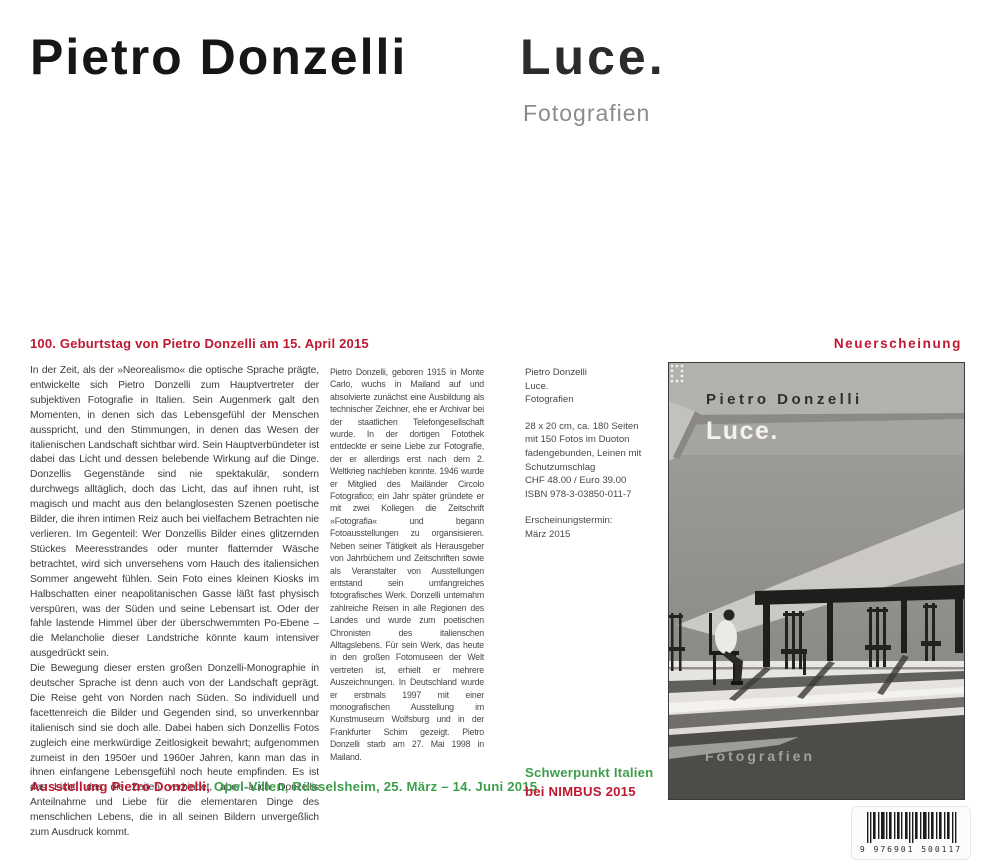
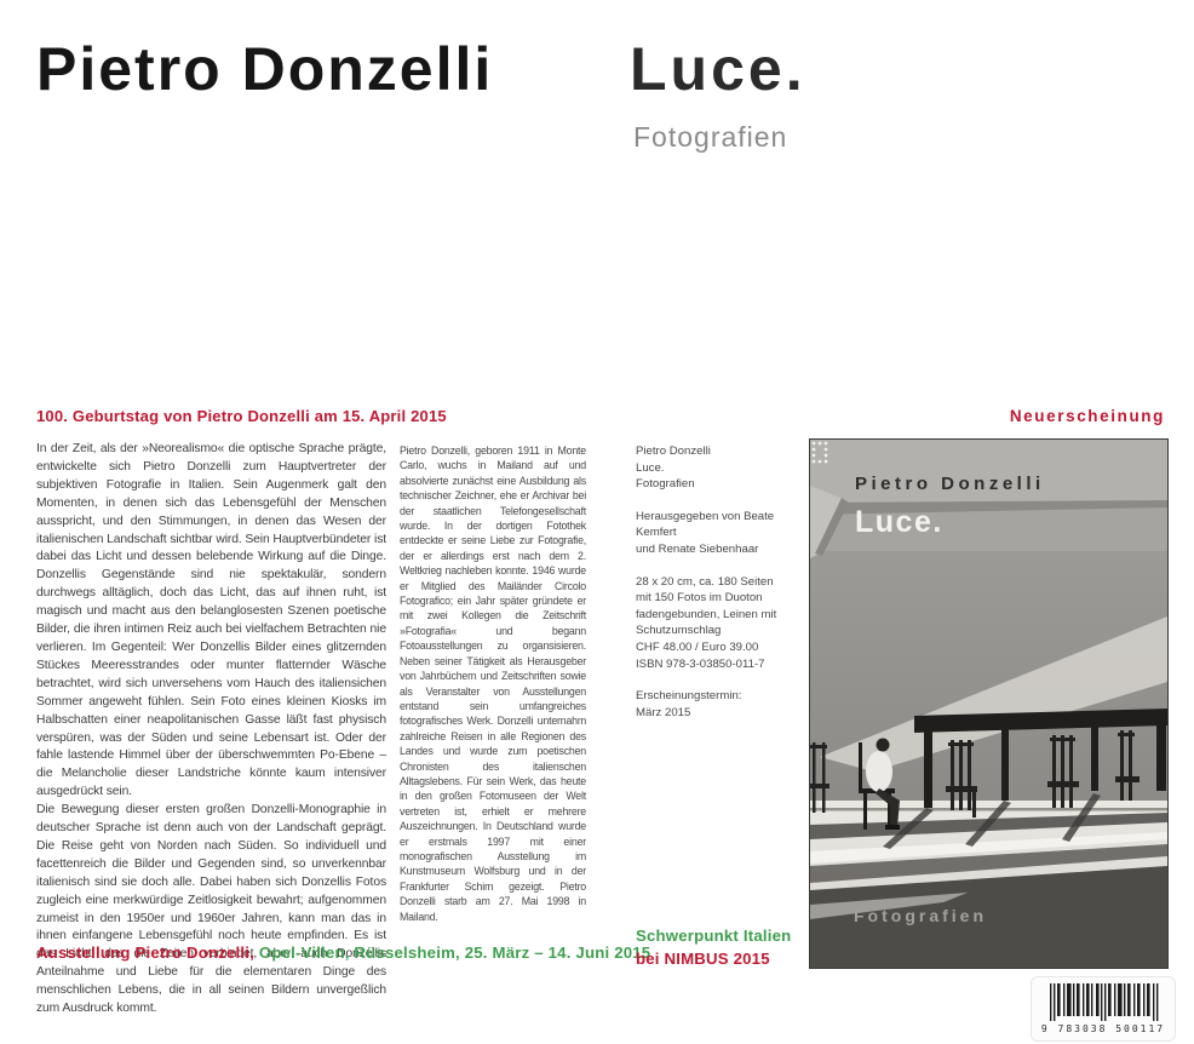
  Pietro Donzelli
  Luce.
  Fotografien
  100. Geburtstag von Pietro Donzelli am 15. April 2015
  Neuerscheinung
  In der Zeit, als der »Neorealismo« die optische Sprache prägte, entwickelte sich Pietro Donzelli zum Hauptvertreter der subjektiven Fotografie in Italien. Sein Augenmerk galt den Momenten, in denen sich das Lebensgefühl der Menschen ausspricht, und den Stimmungen, in denen das Wesen der italienischen Landschaft sichtbar wird. Sein Hauptverbündeter ist dabei das Licht und dessen belebende Wirkung auf die Dinge. Donzellis Gegenstände sind nie spektakulär, sondern durchwegs alltäglich, doch das Licht, das auf ihnen ruht, ist magisch und macht aus den belanglosesten Szenen poetische Bilder, die ihren intimen Reiz auch bei vielfachem Betrachten nie verlieren. Im Gegenteil: Wer Donzellis Bilder eines glitzernden Stückes Meeresstrandes oder munter flatternder Wäsche betrachtet, wird sich unversehens vom Hauch des italiensichen Sommer angeweht fühlen. Sein Foto eines kleinen Kiosks im Halbschatten einer neapolitanischen Gasse läßt fast physisch verspüren, was der Süden und seine Lebensart ist. Oder der fahle lastende Himmel über der überschwemmten Po-Ebene – die Melancholie dieser Landstriche könnte kaum intensiver ausgedrückt sein.
  Die Bewegung dieser ersten großen Donzelli-Monographie in deutscher Sprache ist denn auch von der Landschaft geprägt. Die Reise geht von Norden nach Süden. So individuell und facettenreich die Bilder und Gegenden sind, so unverkennbar italienisch sind sie doch alle. Dabei haben sich Donzellis Fotos zugleich eine merkwürdige Zeitlosigkeit bewahrt; aufgenommen zumeist in den 1950er und 1960er Jahren, kann man das in ihnen einfangene Lebensgefühl noch heute empfinden. Es ist das Licht, das die Zeiten verbindet, aber auch Donzellis Anteilnahme und Liebe für die elementaren Dinge des menschlichen Lebens, die in all seinen Bildern unvergeßlich zum Ausdruck kommt.
- Pietro Donzelli, geboren 1915 in Monte Carlo, wuchs in Mailand auf und absolvierte zunächst eine Ausbildung als technischer Zeichner, ehe er Archivar bei der staatlichen Telefongesellschaft wurde. In der dortigen Fotothek entdeckte er seine Liebe zur Fotografie, der er allerdings erst nach dem 2. Weltkrieg nachleben konnte. 1946 wurde er Mitglied des Mailänder Circolo Fotografico; ein Jahr später gründete er mit zwei Kollegen die Zeitschrift »Fotografia« und begann Fotoausstellungen zu organsisieren. Neben seiner Tätigkeit als Herausgeber von Jahrbüchern und Zeitschriften sowie als Veranstalter von Ausstellungen entstand sein umfangreiches fotografisches Werk. Donzelli unternahm zahlreiche Reisen in alle Regionen des Landes und wurde zum poetischen Chronisten des italienschen Alltagslebens. Für sein Werk, das heute in den großen Fotomuseen der Welt vertreten ist, erhielt er mehrere Auszeichnungen. In Deutschland wurde er erstmals 1997 mit einer monografischen Ausstellung im Kunstmuseum Wolfsburg und in der Frankfurter Schirn gezeigt. Pietro Donzelli starb am 27. Mai 1998 in Mailand.
+ Pietro Donzelli, geboren 1911 in Monte Carlo, wuchs in Mailand auf und absolvierte zunächst eine Ausbildung als technischer Zeichner, ehe er Archivar bei der staatlichen Telefongesellschaft wurde. In der dortigen Fotothek entdeckte er seine Liebe zur Fotografie, der er allerdings erst nach dem 2. Weltkrieg nachleben konnte. 1946 wurde er Mitglied des Mailänder Circolo Fotografico; ein Jahr später gründete er mit zwei Kollegen die Zeitschrift »Fotografia« und begann Fotoausstellungen zu organsisieren. Neben seiner Tätigkeit als Herausgeber von Jahrbüchern und Zeitschriften sowie als Veranstalter von Ausstellungen entstand sein umfangreiches fotografisches Werk. Donzelli unternahm zahlreiche Reisen in alle Regionen des Landes und wurde zum poetischen Chronisten des italienschen Alltagslebens. Für sein Werk, das heute in den großen Fotomuseen der Welt vertreten ist, erhielt er mehrere Auszeichnungen. In Deutschland wurde er erstmals 1997 mit einer monografischen Ausstellung im Kunstmuseum Wolfsburg und in der Frankfurter Schirn gezeigt. Pietro Donzelli starb am 27. Mai 1998 in Mailand.
  Pietro Donzelli
  Luce.
  Fotografien
+ Herausgegeben von Beate Kemfert
+ und Renate Siebenhaar
  28 x 20 cm, ca. 180 Seiten
  mit 150 Fotos im Duoton
  fadengebunden, Leinen mit
  Schutzumschlag
  CHF 48.00 / Euro 39.00
  ISBN 978-3-03850-011-7
  Erscheinungstermin:
  März 2015
  Pietro Donzelli
  Luce.
  Fotografien
  Ausstellung Pietro Donzelli, Opel-Villen, Rüsselsheim, 25. März – 14. Juni 2015
  Schwerpunkt Italien
  bei NIMBUS 2015
- 9 976901 500117
+ 9 783038 500117
